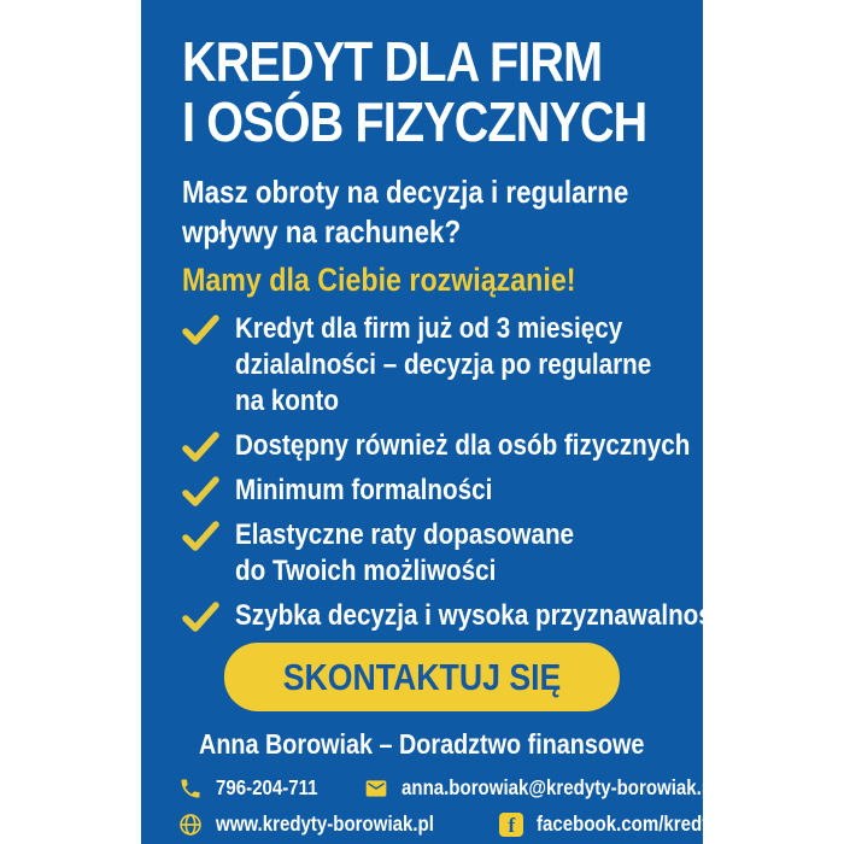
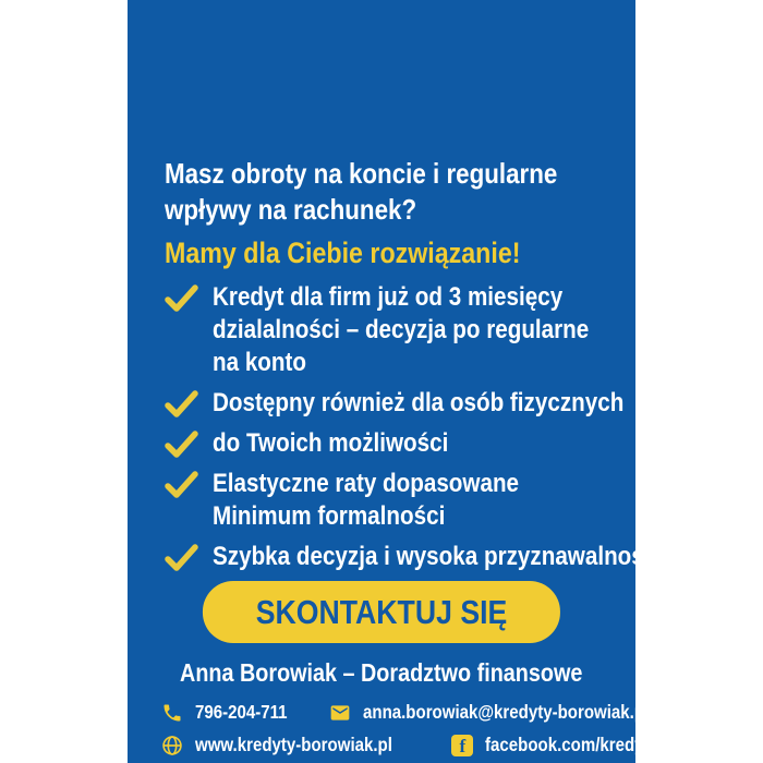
- KREDYT DLA FIRM
- I OSÓB FIZYCZNYCH
- Masz obroty na decyzja i regularne
+ Masz obroty na koncie i regularne
  wpływy na rachunek?
  Mamy dla Ciebie rozwiązanie!
  Kredyt dla firm już od 3 miesięcy
  dzialalności – decyzja po regularne
  na konto
  Dostępny również dla osób fizycznych
- Minimum formalności
+ do Twoich możliwości
  Elastyczne raty dopasowane
- do Twoich możliwości
+ Minimum formalności
  Szybka decyzja i wysoka przyznawalno
  SKONTAKTUJ SIĘ
  Anna Borowiak – Doradztwo finansowe
  796-204-711
  anna.borowiak@kredyty-borowiak.
  www.kredyty-borowiak.pl
  f
  facebook.com/kred
